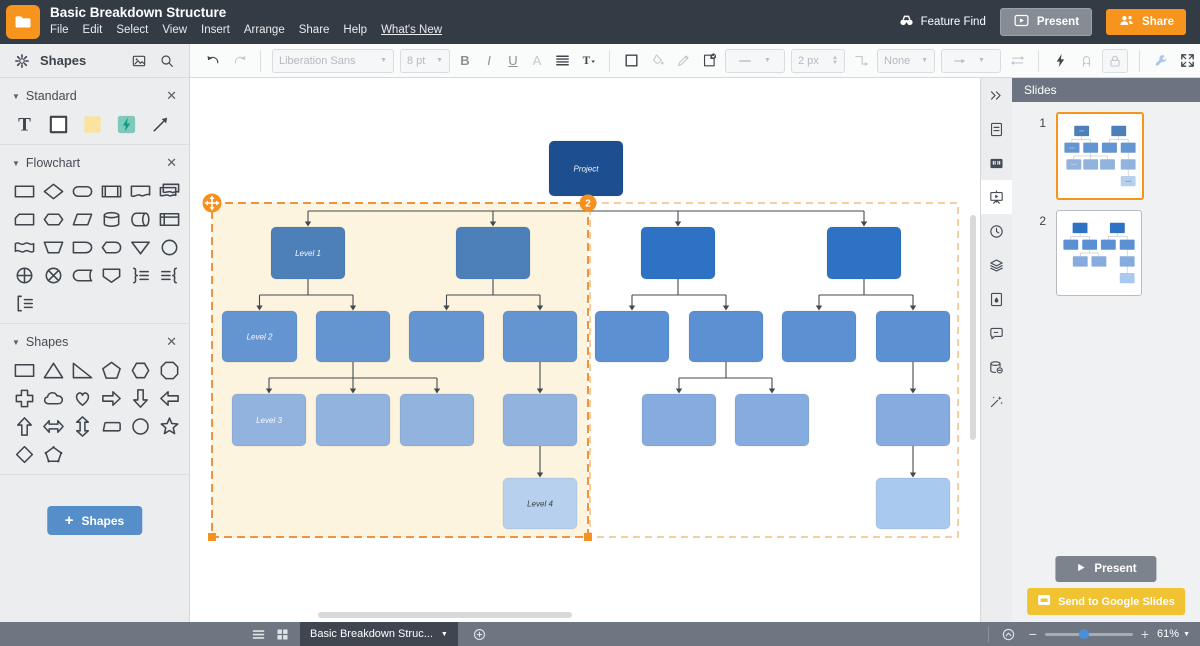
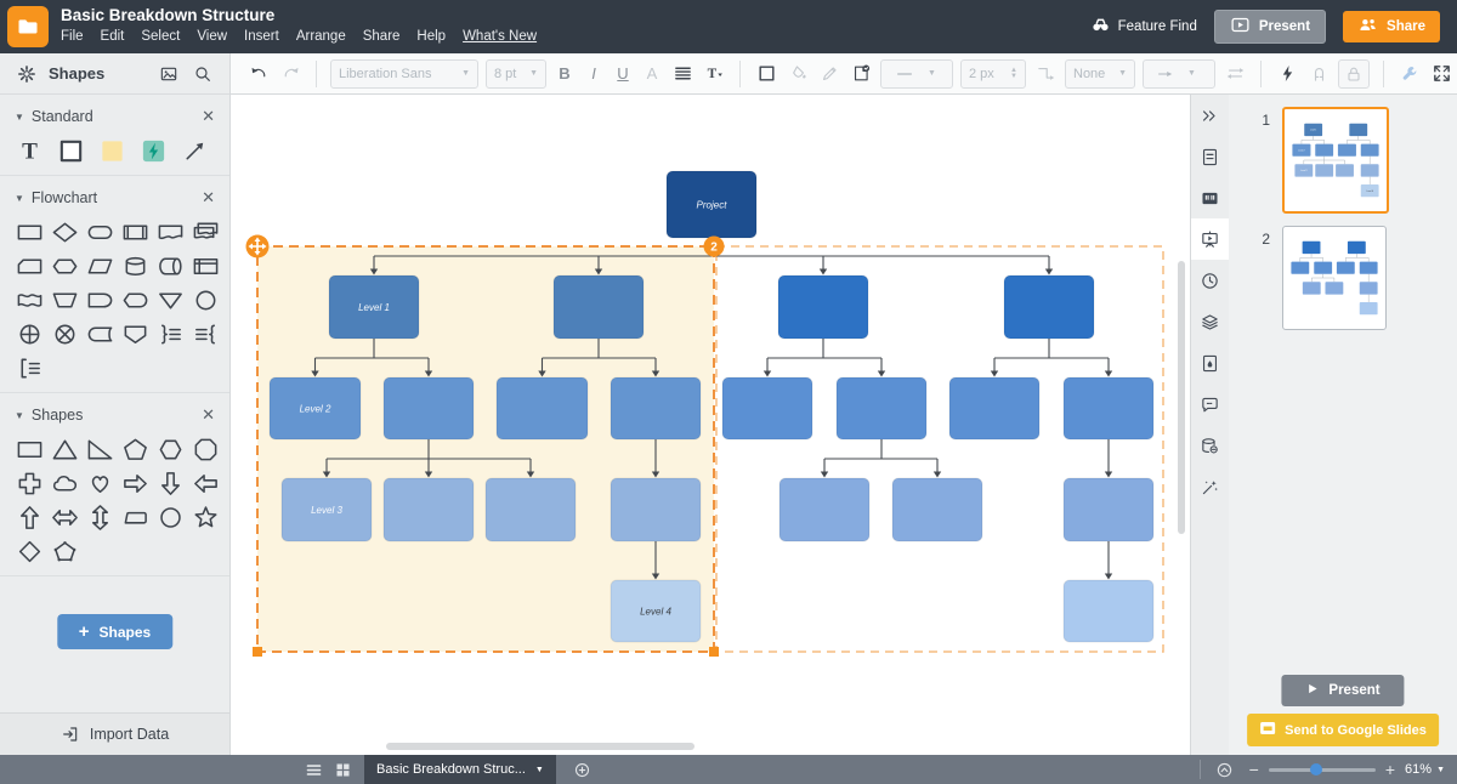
  Basic Breakdown Structure
  File
  Edit
  Select
  View
  Insert
  Arrange
  Share
  Help
  What's New
  Feature Find
  Present
  Share
  Liberation Sans
  8 pt
  B
  I
  U
  A
  T
  2 px
  None
  Shapes
  ▼
  Standard
  ✕
  T
  ▼
  Flowchart
  ✕
  ▼
  Shapes
  ✕
  +
  Shapes
+ Import Data
  Project
  Level 1
  Level 2
  Level 3
  Level 4
  2
- Slides
  1
  2
  Present
  Send to Google Slides
  Basic Breakdown Struc...
  −
  +
  61%
